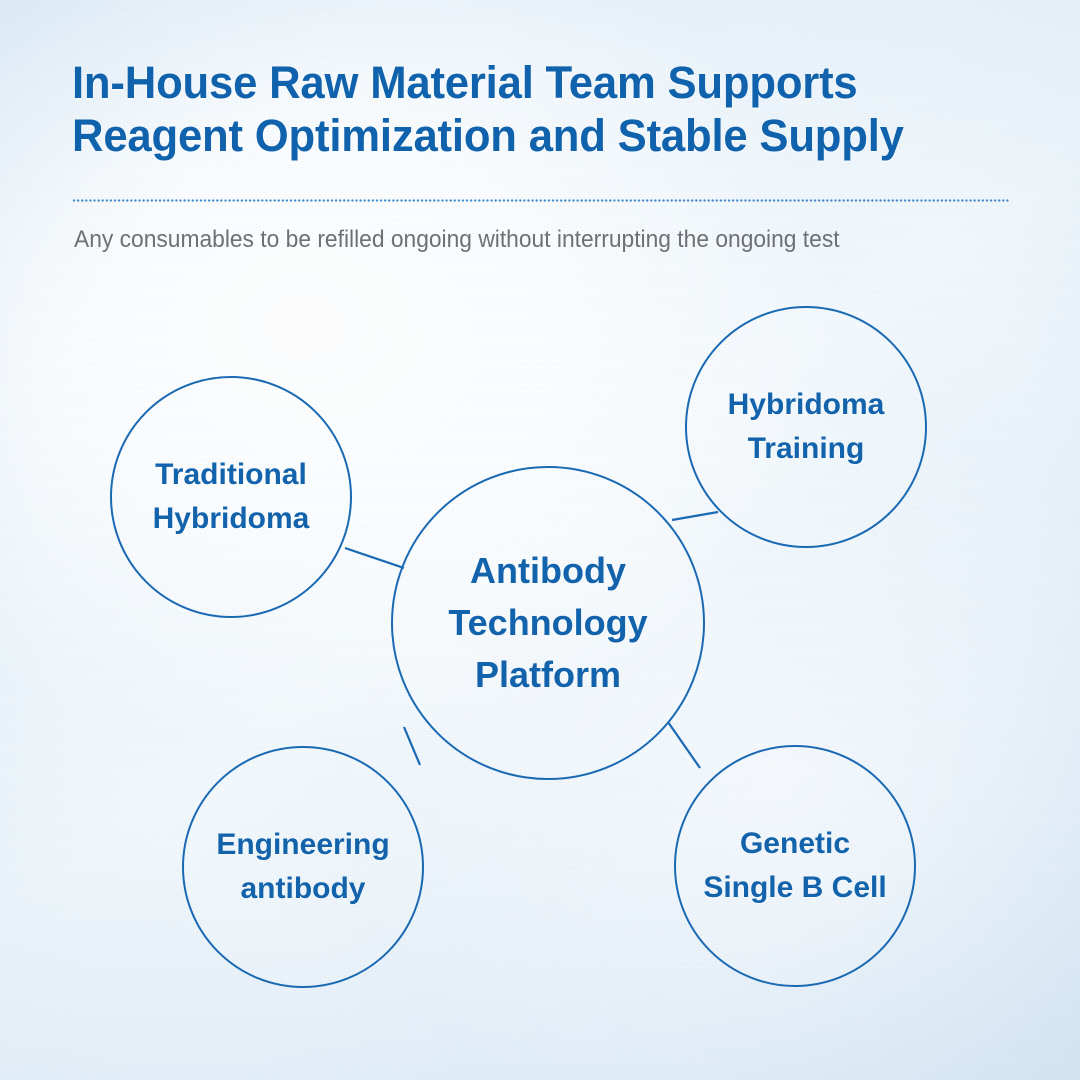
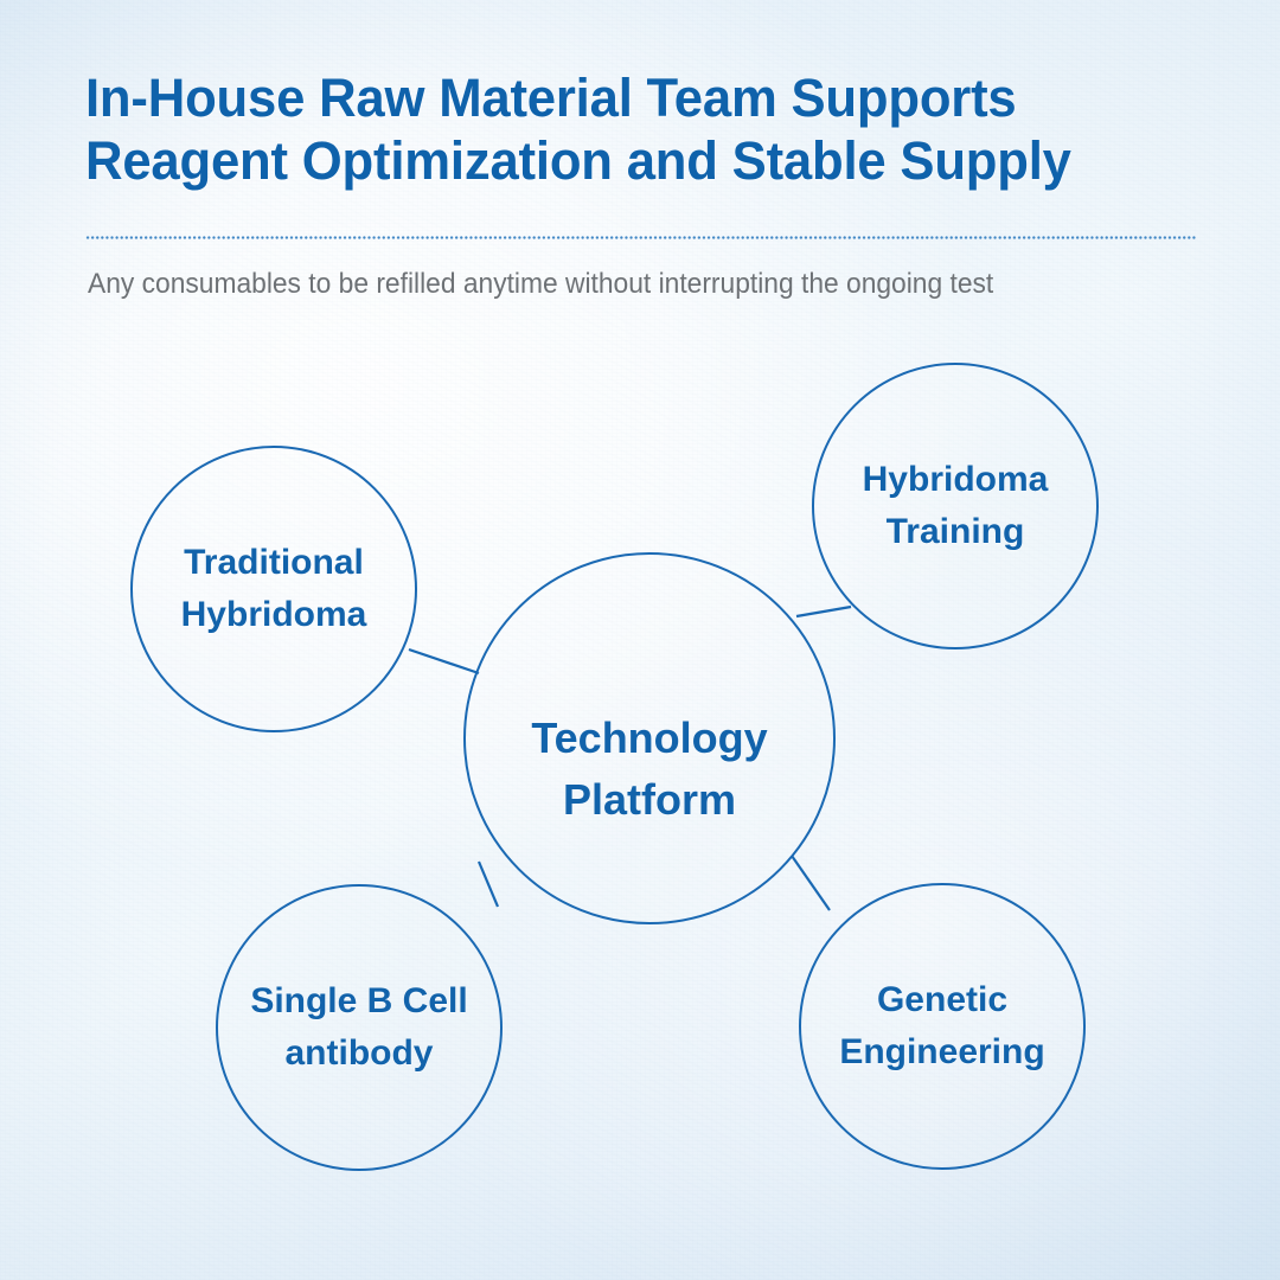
  In-House Raw Material Team Supports
  Reagent Optimization and Stable Supply
- Any consumables to be refilled ongoing without interrupting the ongoing test
+ Any consumables to be refilled anytime without interrupting the ongoing test
- Antibody
  Technology
  Platform
  Traditional
  Hybridoma
  Hybridoma
  Training
- Engineering
+ Single B Cell
  antibody
  Genetic
- Single B Cell
+ Engineering
